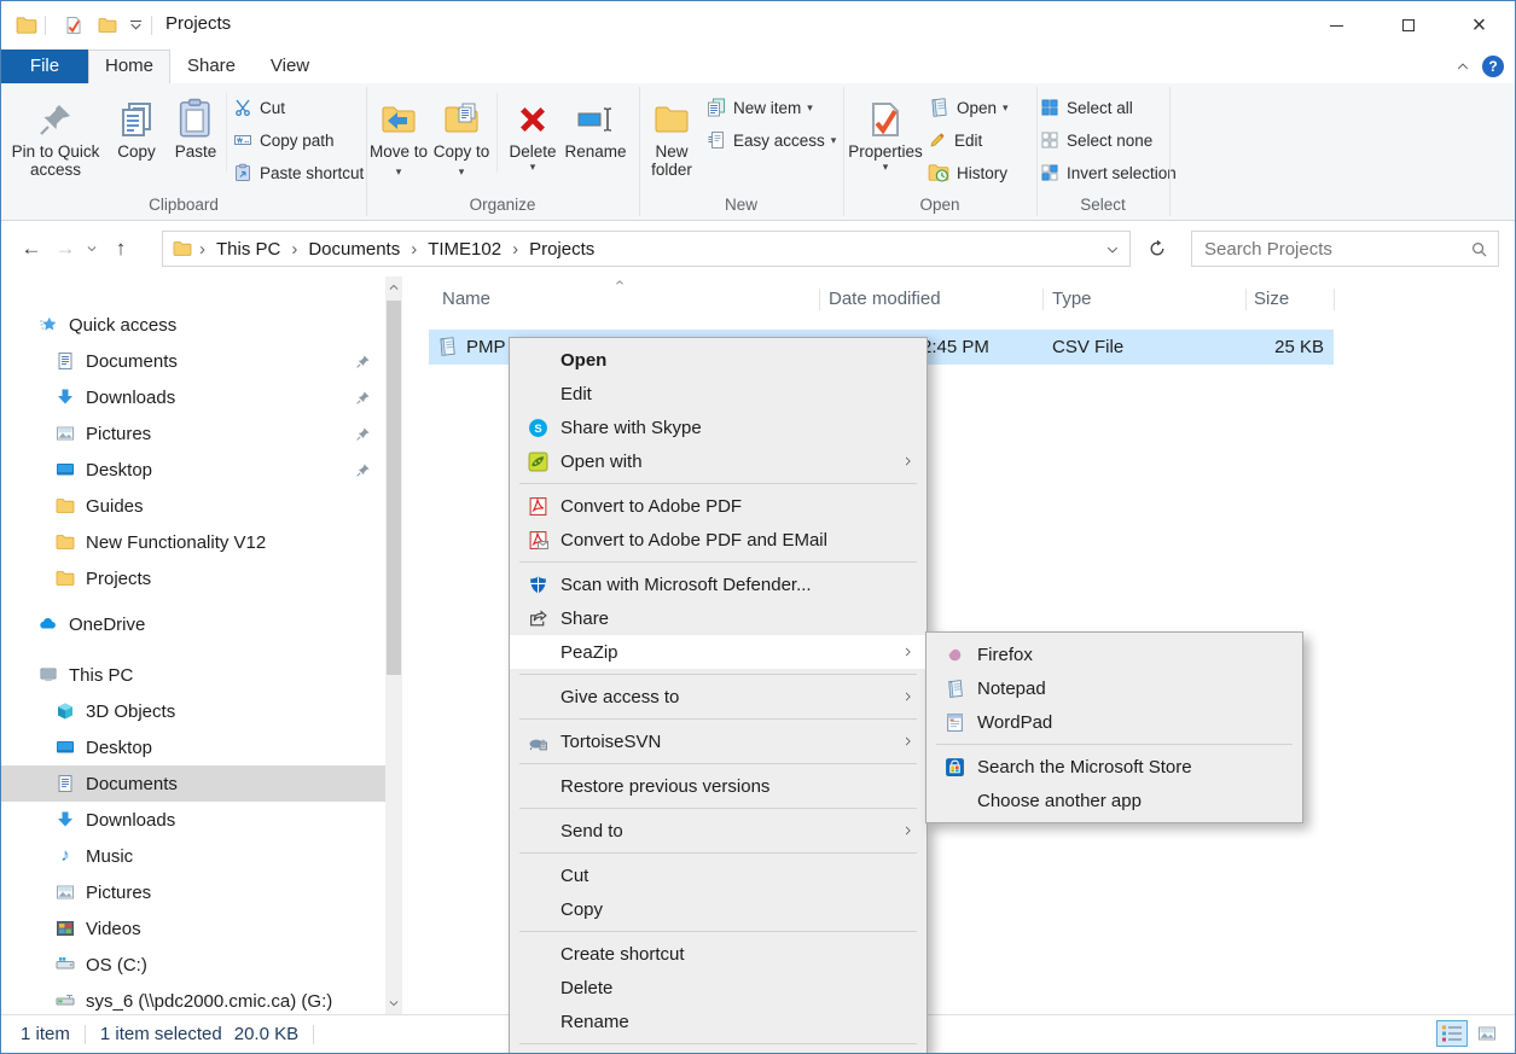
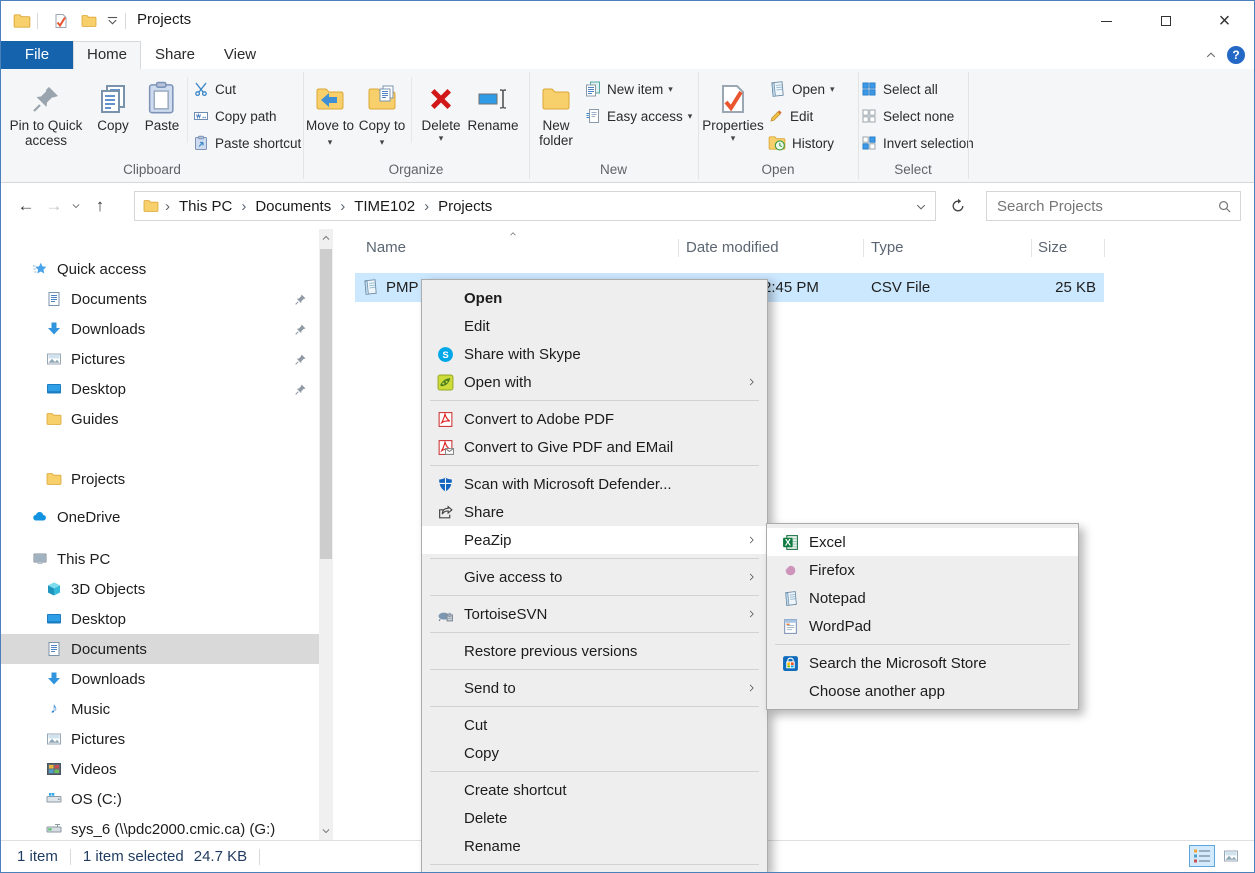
  Projects
  ×
  File
  Home
  Share
  View
  ?
  Pin to Quick access
  Copy
  Paste
  Cut
  Copy path
  Paste shortcut
  Clipboard
  Move to ▾
  Copy to ▾
  Delete
  ▾
  Rename
  Organize
  New folder
  New item
  ▾
  Easy access
  ▾
  New
  Properties
  ▾
  Open
  ▾
  Edit
  History
  Open
  Select all
  Select none
  Invert selection
  Select
  ←
  →
  ↑
  ›
  This PC
  ›
  Documents
  ›
  TIME102
  ›
  Projects
  Search Projects
  Quick access
  Documents
  Downloads
  Pictures
  Desktop
  Guides
- New Functionality V12
  Projects
  OneDrive
  This PC
  3D Objects
  Desktop
  Documents
  Downloads
  ♪
  Music
  Pictures
  Videos
  OS (C:)
  sys_6 (\\pdc2000.cmic.ca) (G:)
  Name
  Date modified
  Type
  Size
  PMP
  :45 PM
  CSV File
  25 KB
  Open
  Edit
  Share with Skype
  Open with
  Convert to Adobe PDF
- Convert to Adobe PDF and EMail
+ Convert to Give PDF and EMail
  Scan with Microsoft Defender...
  Share
  PeaZip
  Give access to
  TortoiseSVN
  Restore previous versions
  Send to
  Cut
  Copy
  Create shortcut
  Delete
  Rename
+ Excel
  Firefox
  Notepad
  WordPad
  Search the Microsoft Store
  Choose another app
  1 item
  1 item selected
- 20.0 KB
+ 24.7 KB
